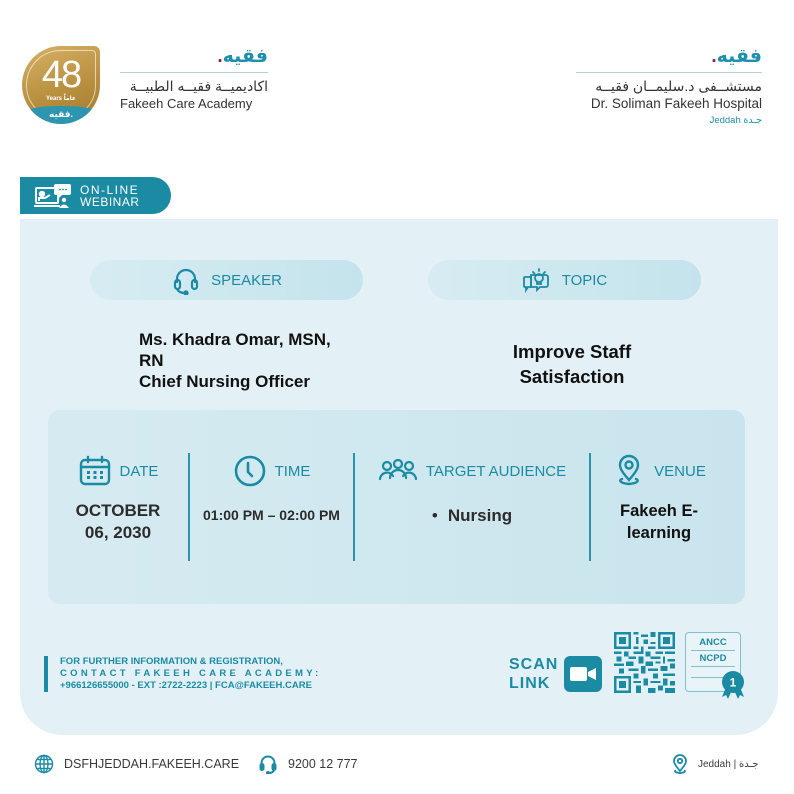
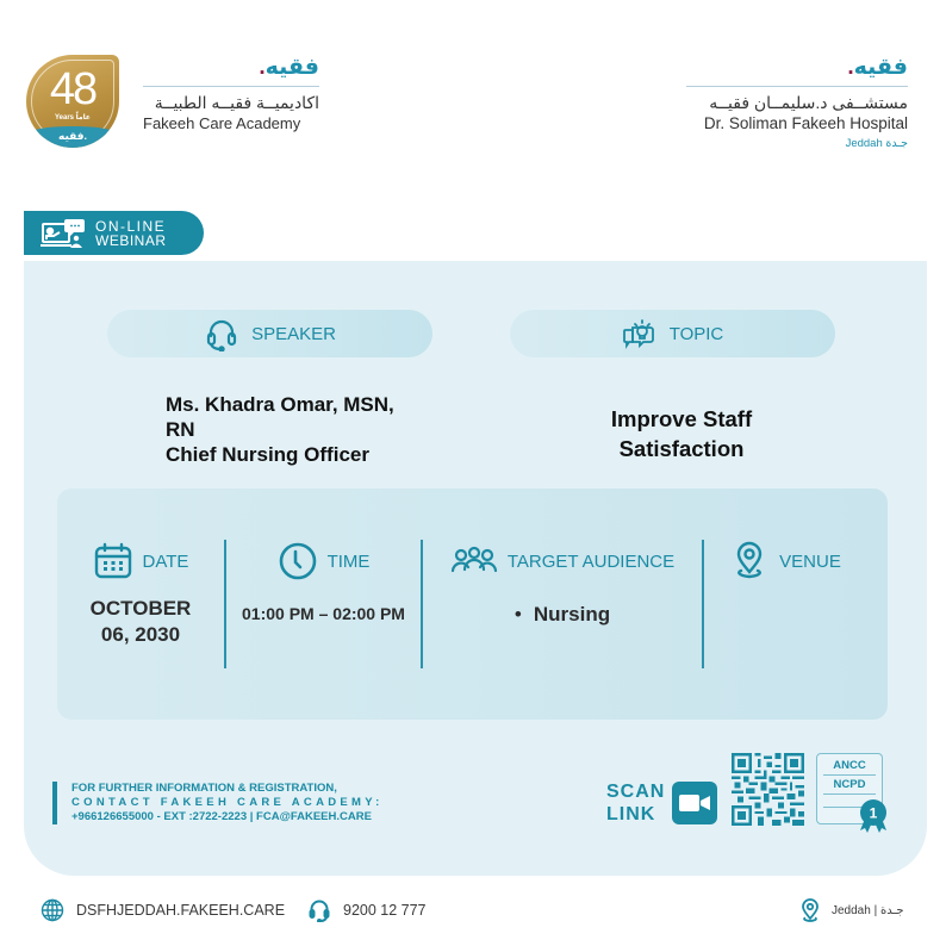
  48
  فقيه.
  . فقيه
  اكاديميــة فقيــه الطبيــة
  Fakeeh Care Academy
  . فقيه
  مستشــفى د.سليمــان فقيــه
  Dr. Soliman Fakeeh Hospital
  Jeddah جـدة
  ON-LINE
  WEBINAR
  SPEAKER
  TOPIC
  Ms. Khadra Omar, MSN,
  RN
  Chief Nursing Officer
  Improve Staff
  Satisfaction
  DATE
  OCTOBER
  06, 2030
  TIME
  01:00 PM – 02:00 PM
  TARGET AUDIENCE
  • Nursing
  VENUE
- Fakeeh E-
- learning
  FOR FURTHER INFORMATION & REGISTRATION,
  CONTACT FAKEEH CARE ACADEMY:
  +966126655000 - EXT :2722-2223 | FCA@FAKEEH.CARE
  SCAN
  LINK
  ANCC
  NCPD
  1
  DSFHJEDDAH.FAKEEH.CARE
  9200 12 777
  Jeddah | جـدة
